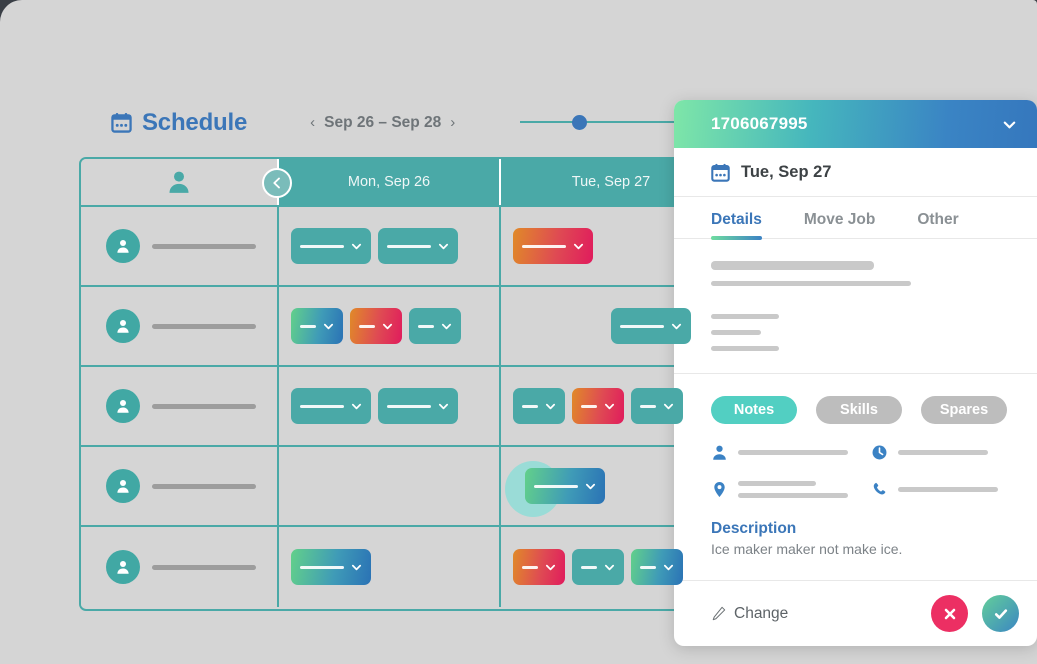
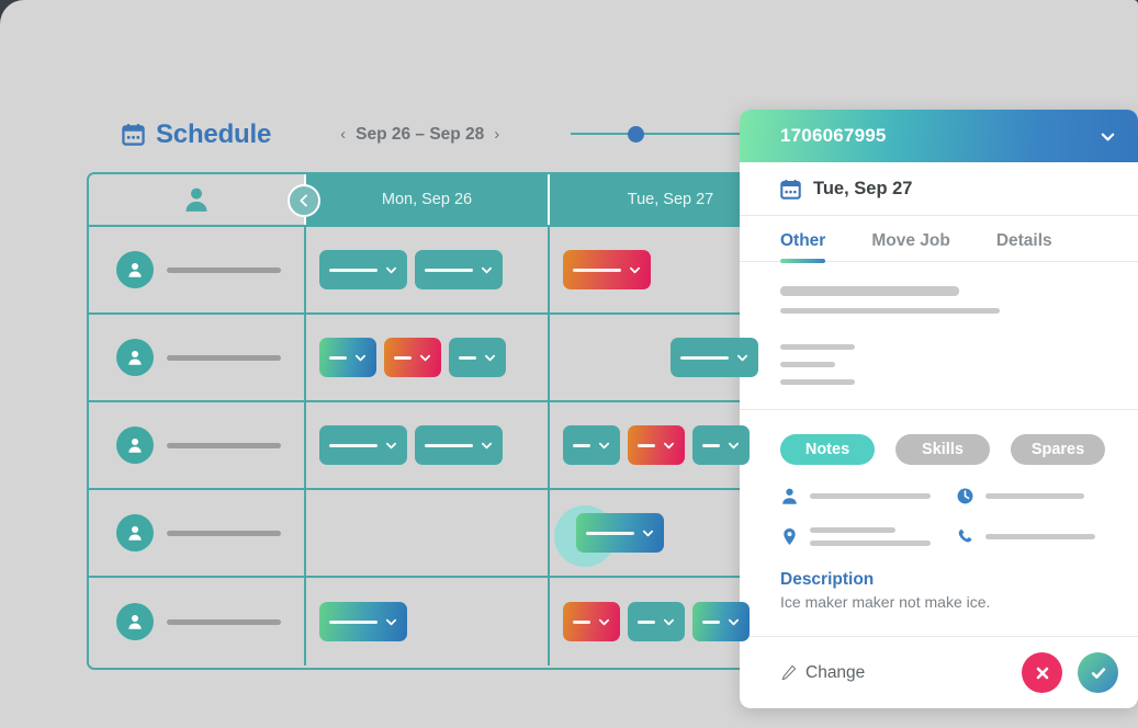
  Schedule
  ‹
  Sep 26 – Sep 28
  ›
  Mon, Sep 26
  Tue, Sep 27
  1706067995
  Tue, Sep 27
- Details
+ Other
  Move Job
- Other
+ Details
  Notes
  Skills
  Spares
  Description
  Ice maker maker not make ice.
  Change
